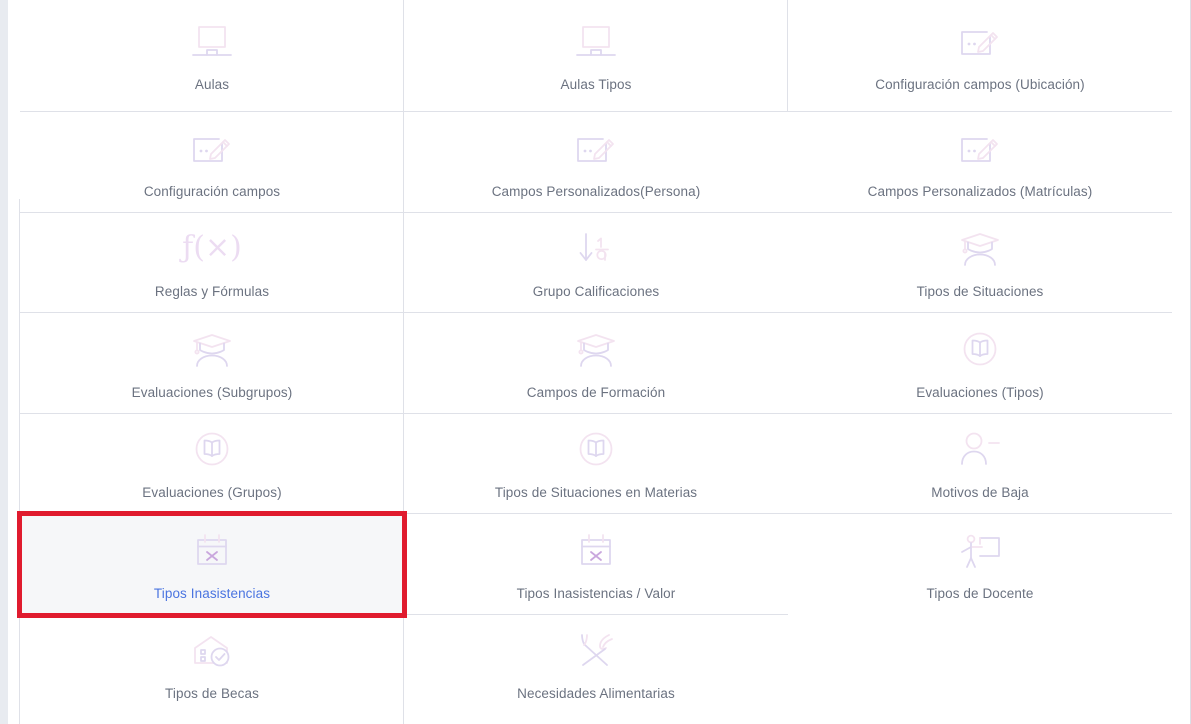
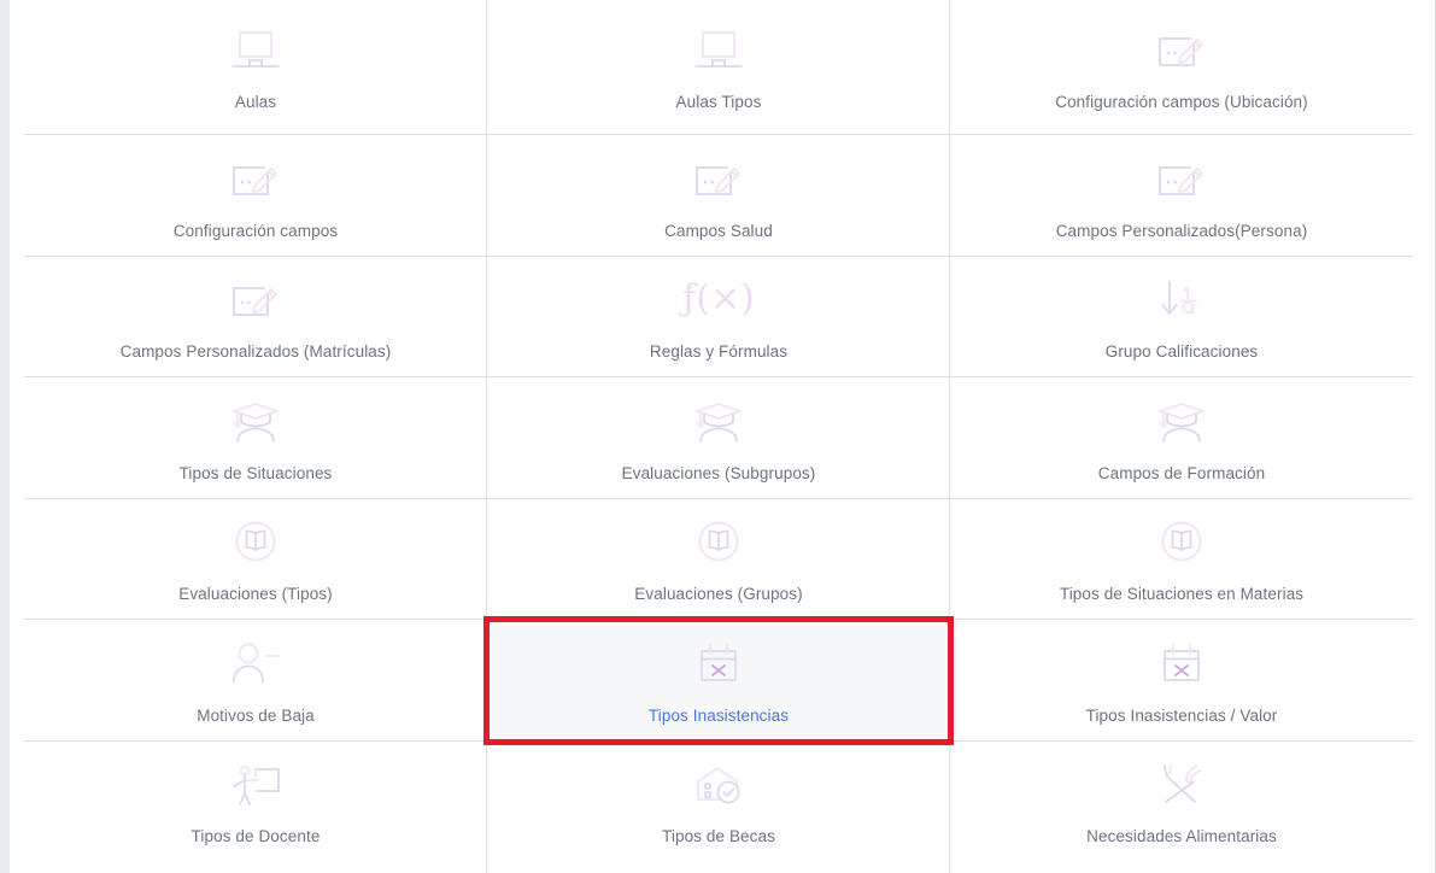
  Aulas
  Aulas Tipos
  Configuración campos (Ubicación)
  Configuración campos
+ Campos Salud
  Campos Personalizados(Persona)
  Campos Personalizados (Matrículas)
  ƒ(×)
  Reglas y Fórmulas
  Grupo Calificaciones
  Tipos de Situaciones
  Evaluaciones (Subgrupos)
  Campos de Formación
  Evaluaciones (Tipos)
  Evaluaciones (Grupos)
  Tipos de Situaciones en Materias
  Motivos de Baja
  Tipos Inasistencias
  Tipos Inasistencias / Valor
  Tipos de Docente
  Tipos de Becas
  Necesidades Alimentarias
